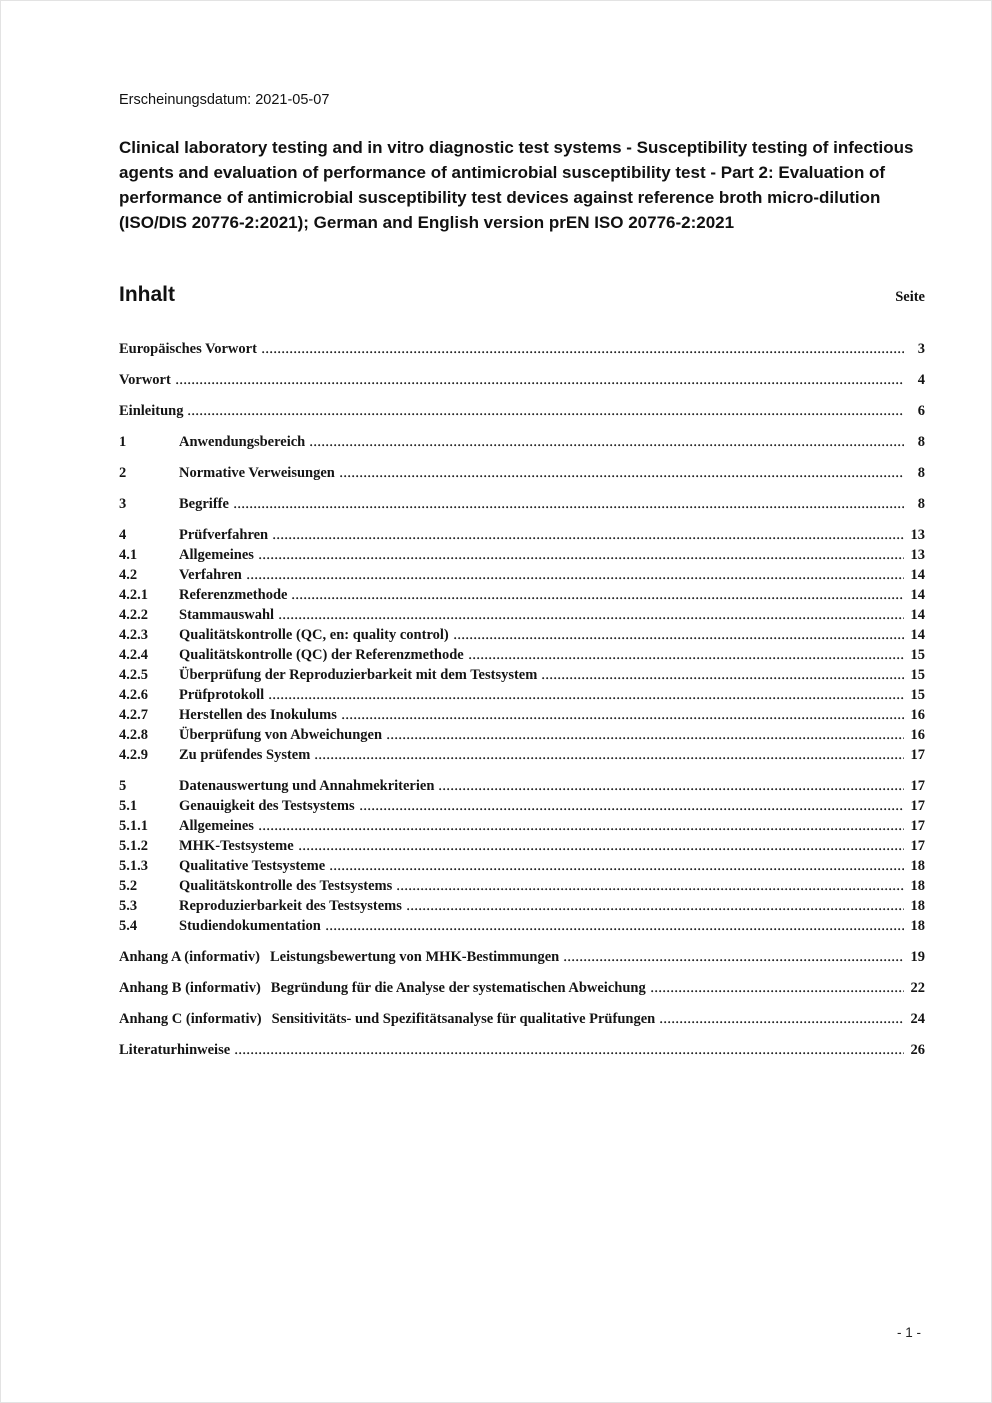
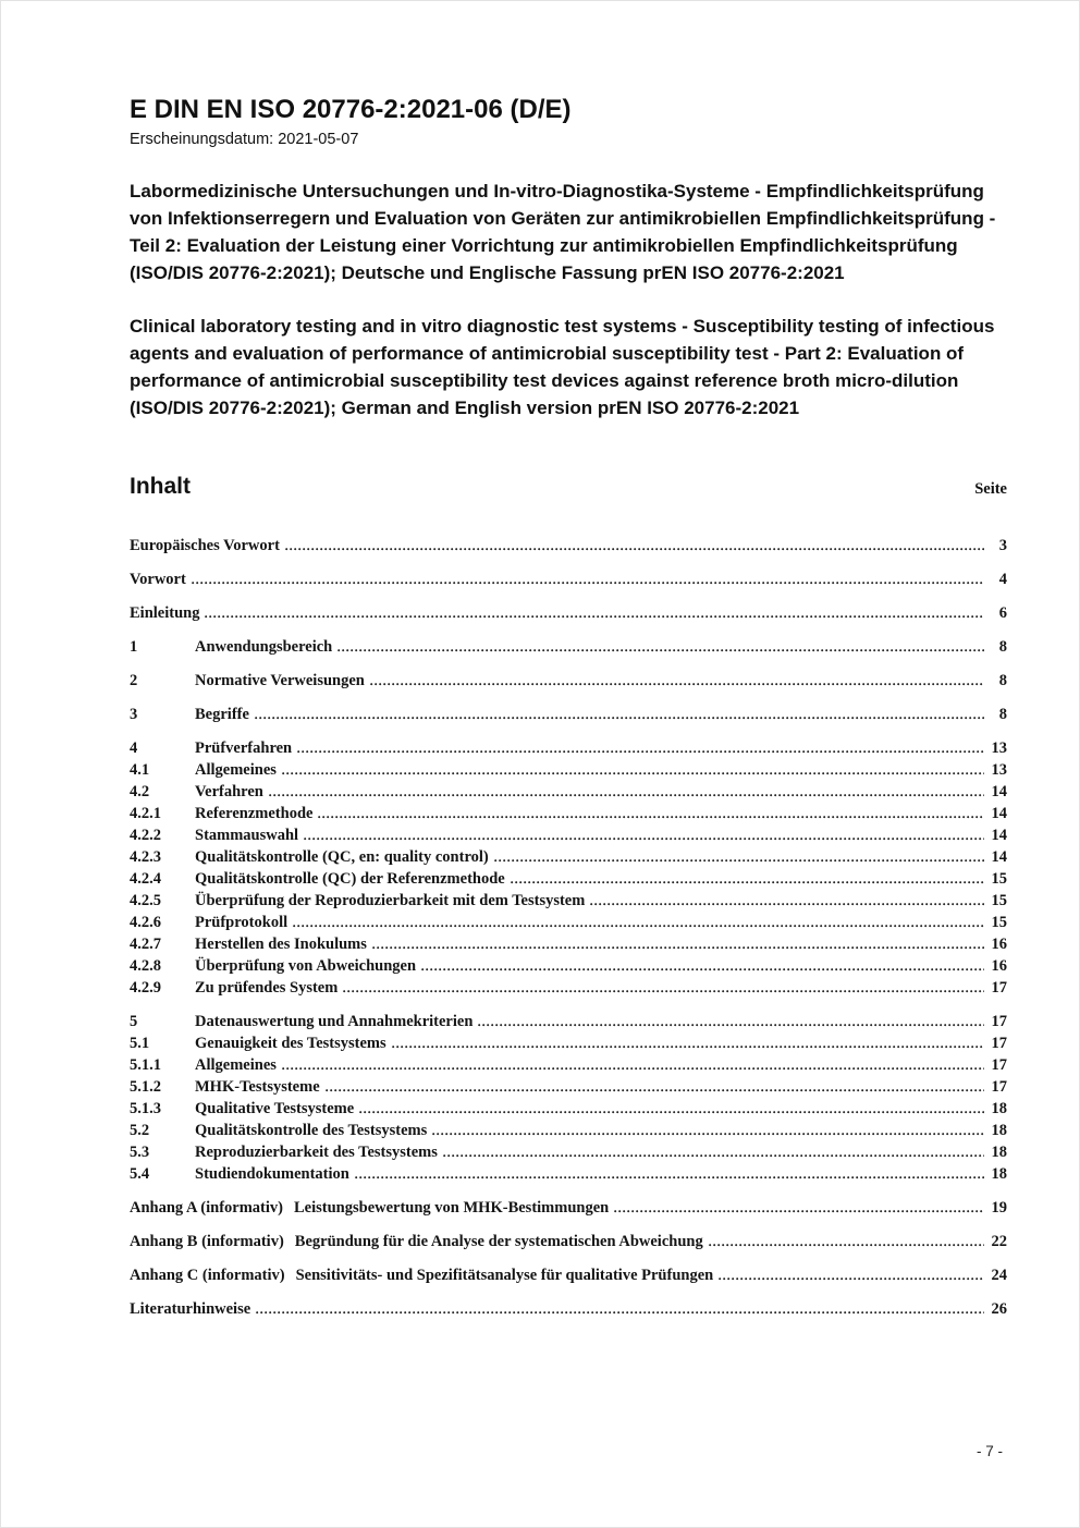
+ E DIN EN ISO 20776-2:2021-06 (D/E)
  Erscheinungsdatum: 2021-05-07
+ Labormedizinische Untersuchungen und In-vitro-Diagnostika-Systeme - Empfindlichkeitsprüfung von Infektionserregern und Evaluation von Geräten zur antimikrobiellen Empfindlichkeitsprüfung - Teil 2: Evaluation der Leistung einer Vorrichtung zur antimikrobiellen Empfindlichkeitsprüfung (ISO/DIS 20776-2:2021); Deutsche und Englische Fassung prEN ISO 20776-2:2021
  Clinical laboratory testing and in vitro diagnostic test systems - Susceptibility testing of infectious agents and evaluation of performance of antimicrobial susceptibility test - Part 2: Evaluation of performance of antimicrobial susceptibility test devices against reference broth micro-dilution (ISO/DIS 20776-2:2021); German and English version prEN ISO 20776-2:2021
  Inhalt
  Seite
  Europäisches Vorwort
  3
  Vorwort
  4
  Einleitung
  6
  1
  Anwendungsbereich
  8
  2
  Normative Verweisungen
  8
  3
  Begriffe
  8
  4
  Prüfverfahren
  13
  4.1
  Allgemeines
  13
  4.2
  Verfahren
  14
  4.2.1
  Referenzmethode
  14
  4.2.2
  Stammauswahl
  14
  4.2.3
  Qualitätskontrolle (QC, en: quality control)
  14
  4.2.4
  Qualitätskontrolle (QC) der Referenzmethode
  15
  4.2.5
  Überprüfung der Reproduzierbarkeit mit dem Testsystem
  15
  4.2.6
  Prüfprotokoll
  15
  4.2.7
  Herstellen des Inokulums
  16
  4.2.8
  Überprüfung von Abweichungen
  16
  4.2.9
  Zu prüfendes System
  17
  5
  Datenauswertung und Annahmekriterien
  17
  5.1
  Genauigkeit des Testsystems
  17
  5.1.1
  Allgemeines
  17
  5.1.2
  MHK-Testsysteme
  17
  5.1.3
  Qualitative Testsysteme
  18
  5.2
  Qualitätskontrolle des Testsystems
  18
  5.3
  Reproduzierbarkeit des Testsystems
  18
  5.4
  Studiendokumentation
  18
  Anhang A (informativ)
  Leistungsbewertung von MHK-Bestimmungen
  19
  Anhang B (informativ)
  Begründung für die Analyse der systematischen Abweichung
  22
  Anhang C (informativ)
  Sensitivitäts- und Spezifitätsanalyse für qualitative Prüfungen
  24
  Literaturhinweise
  26
- - 1 -
+ - 7 -
